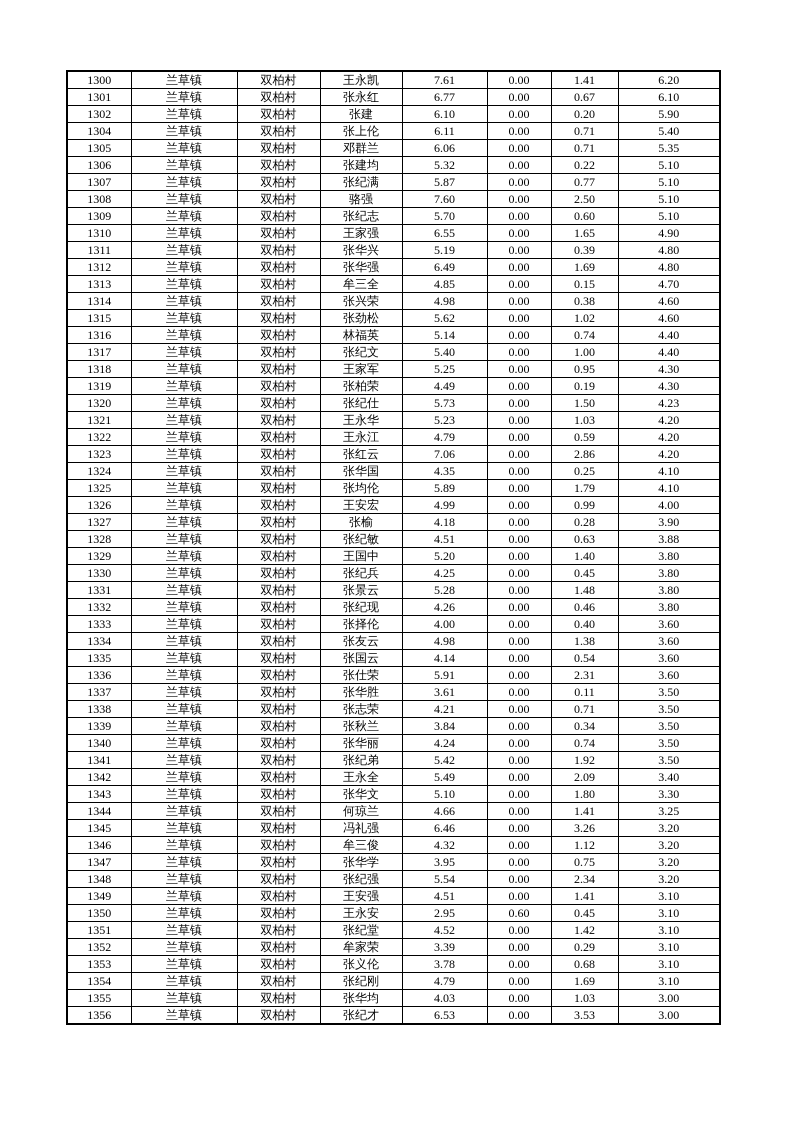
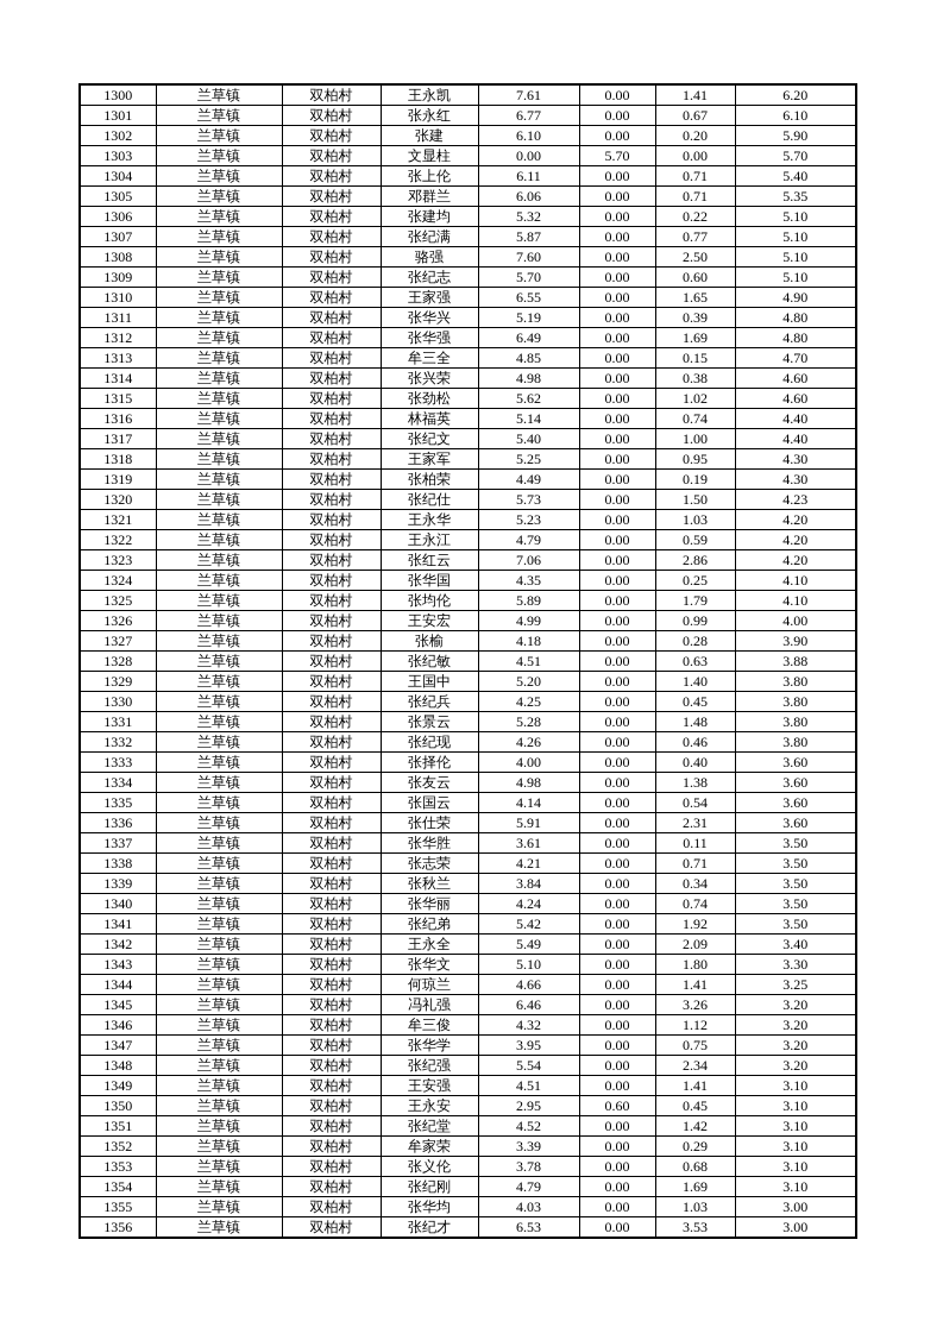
  1300	兰草镇	双柏村	王永凯	7.61	0.00	1.41	6.20
  1301	兰草镇	双柏村	张永红	6.77	0.00	0.67	6.10
  1302	兰草镇	双柏村	张建	6.10	0.00	0.20	5.90
+ 1303	兰草镇	双柏村	文显柱	0.00	5.70	0.00	5.70
  1304	兰草镇	双柏村	张上伦	6.11	0.00	0.71	5.40
  1305	兰草镇	双柏村	邓群兰	6.06	0.00	0.71	5.35
  1306	兰草镇	双柏村	张建均	5.32	0.00	0.22	5.10
  1307	兰草镇	双柏村	张纪满	5.87	0.00	0.77	5.10
  1308	兰草镇	双柏村	骆强	7.60	0.00	2.50	5.10
  1309	兰草镇	双柏村	张纪志	5.70	0.00	0.60	5.10
  1310	兰草镇	双柏村	王家强	6.55	0.00	1.65	4.90
  1311	兰草镇	双柏村	张华兴	5.19	0.00	0.39	4.80
  1312	兰草镇	双柏村	张华强	6.49	0.00	1.69	4.80
  1313	兰草镇	双柏村	牟三全	4.85	0.00	0.15	4.70
  1314	兰草镇	双柏村	张兴荣	4.98	0.00	0.38	4.60
  1315	兰草镇	双柏村	张劲松	5.62	0.00	1.02	4.60
  1316	兰草镇	双柏村	林福英	5.14	0.00	0.74	4.40
  1317	兰草镇	双柏村	张纪文	5.40	0.00	1.00	4.40
  1318	兰草镇	双柏村	王家军	5.25	0.00	0.95	4.30
  1319	兰草镇	双柏村	张柏荣	4.49	0.00	0.19	4.30
  1320	兰草镇	双柏村	张纪仕	5.73	0.00	1.50	4.23
  1321	兰草镇	双柏村	王永华	5.23	0.00	1.03	4.20
  1322	兰草镇	双柏村	王永江	4.79	0.00	0.59	4.20
  1323	兰草镇	双柏村	张红云	7.06	0.00	2.86	4.20
  1324	兰草镇	双柏村	张华国	4.35	0.00	0.25	4.10
  1325	兰草镇	双柏村	张均伦	5.89	0.00	1.79	4.10
  1326	兰草镇	双柏村	王安宏	4.99	0.00	0.99	4.00
  1327	兰草镇	双柏村	张榆	4.18	0.00	0.28	3.90
  1328	兰草镇	双柏村	张纪敏	4.51	0.00	0.63	3.88
  1329	兰草镇	双柏村	王国中	5.20	0.00	1.40	3.80
  1330	兰草镇	双柏村	张纪兵	4.25	0.00	0.45	3.80
  1331	兰草镇	双柏村	张景云	5.28	0.00	1.48	3.80
  1332	兰草镇	双柏村	张纪现	4.26	0.00	0.46	3.80
  1333	兰草镇	双柏村	张择伦	4.00	0.00	0.40	3.60
  1334	兰草镇	双柏村	张友云	4.98	0.00	1.38	3.60
  1335	兰草镇	双柏村	张国云	4.14	0.00	0.54	3.60
  1336	兰草镇	双柏村	张仕荣	5.91	0.00	2.31	3.60
  1337	兰草镇	双柏村	张华胜	3.61	0.00	0.11	3.50
  1338	兰草镇	双柏村	张志荣	4.21	0.00	0.71	3.50
  1339	兰草镇	双柏村	张秋兰	3.84	0.00	0.34	3.50
  1340	兰草镇	双柏村	张华丽	4.24	0.00	0.74	3.50
  1341	兰草镇	双柏村	张纪弟	5.42	0.00	1.92	3.50
  1342	兰草镇	双柏村	王永全	5.49	0.00	2.09	3.40
  1343	兰草镇	双柏村	张华文	5.10	0.00	1.80	3.30
  1344	兰草镇	双柏村	何琼兰	4.66	0.00	1.41	3.25
  1345	兰草镇	双柏村	冯礼强	6.46	0.00	3.26	3.20
  1346	兰草镇	双柏村	牟三俊	4.32	0.00	1.12	3.20
  1347	兰草镇	双柏村	张华学	3.95	0.00	0.75	3.20
  1348	兰草镇	双柏村	张纪强	5.54	0.00	2.34	3.20
  1349	兰草镇	双柏村	王安强	4.51	0.00	1.41	3.10
  1350	兰草镇	双柏村	王永安	2.95	0.60	0.45	3.10
  1351	兰草镇	双柏村	张纪堂	4.52	0.00	1.42	3.10
  1352	兰草镇	双柏村	牟家荣	3.39	0.00	0.29	3.10
  1353	兰草镇	双柏村	张义伦	3.78	0.00	0.68	3.10
  1354	兰草镇	双柏村	张纪刚	4.79	0.00	1.69	3.10
  1355	兰草镇	双柏村	张华均	4.03	0.00	1.03	3.00
  1356	兰草镇	双柏村	张纪才	6.53	0.00	3.53	3.00
